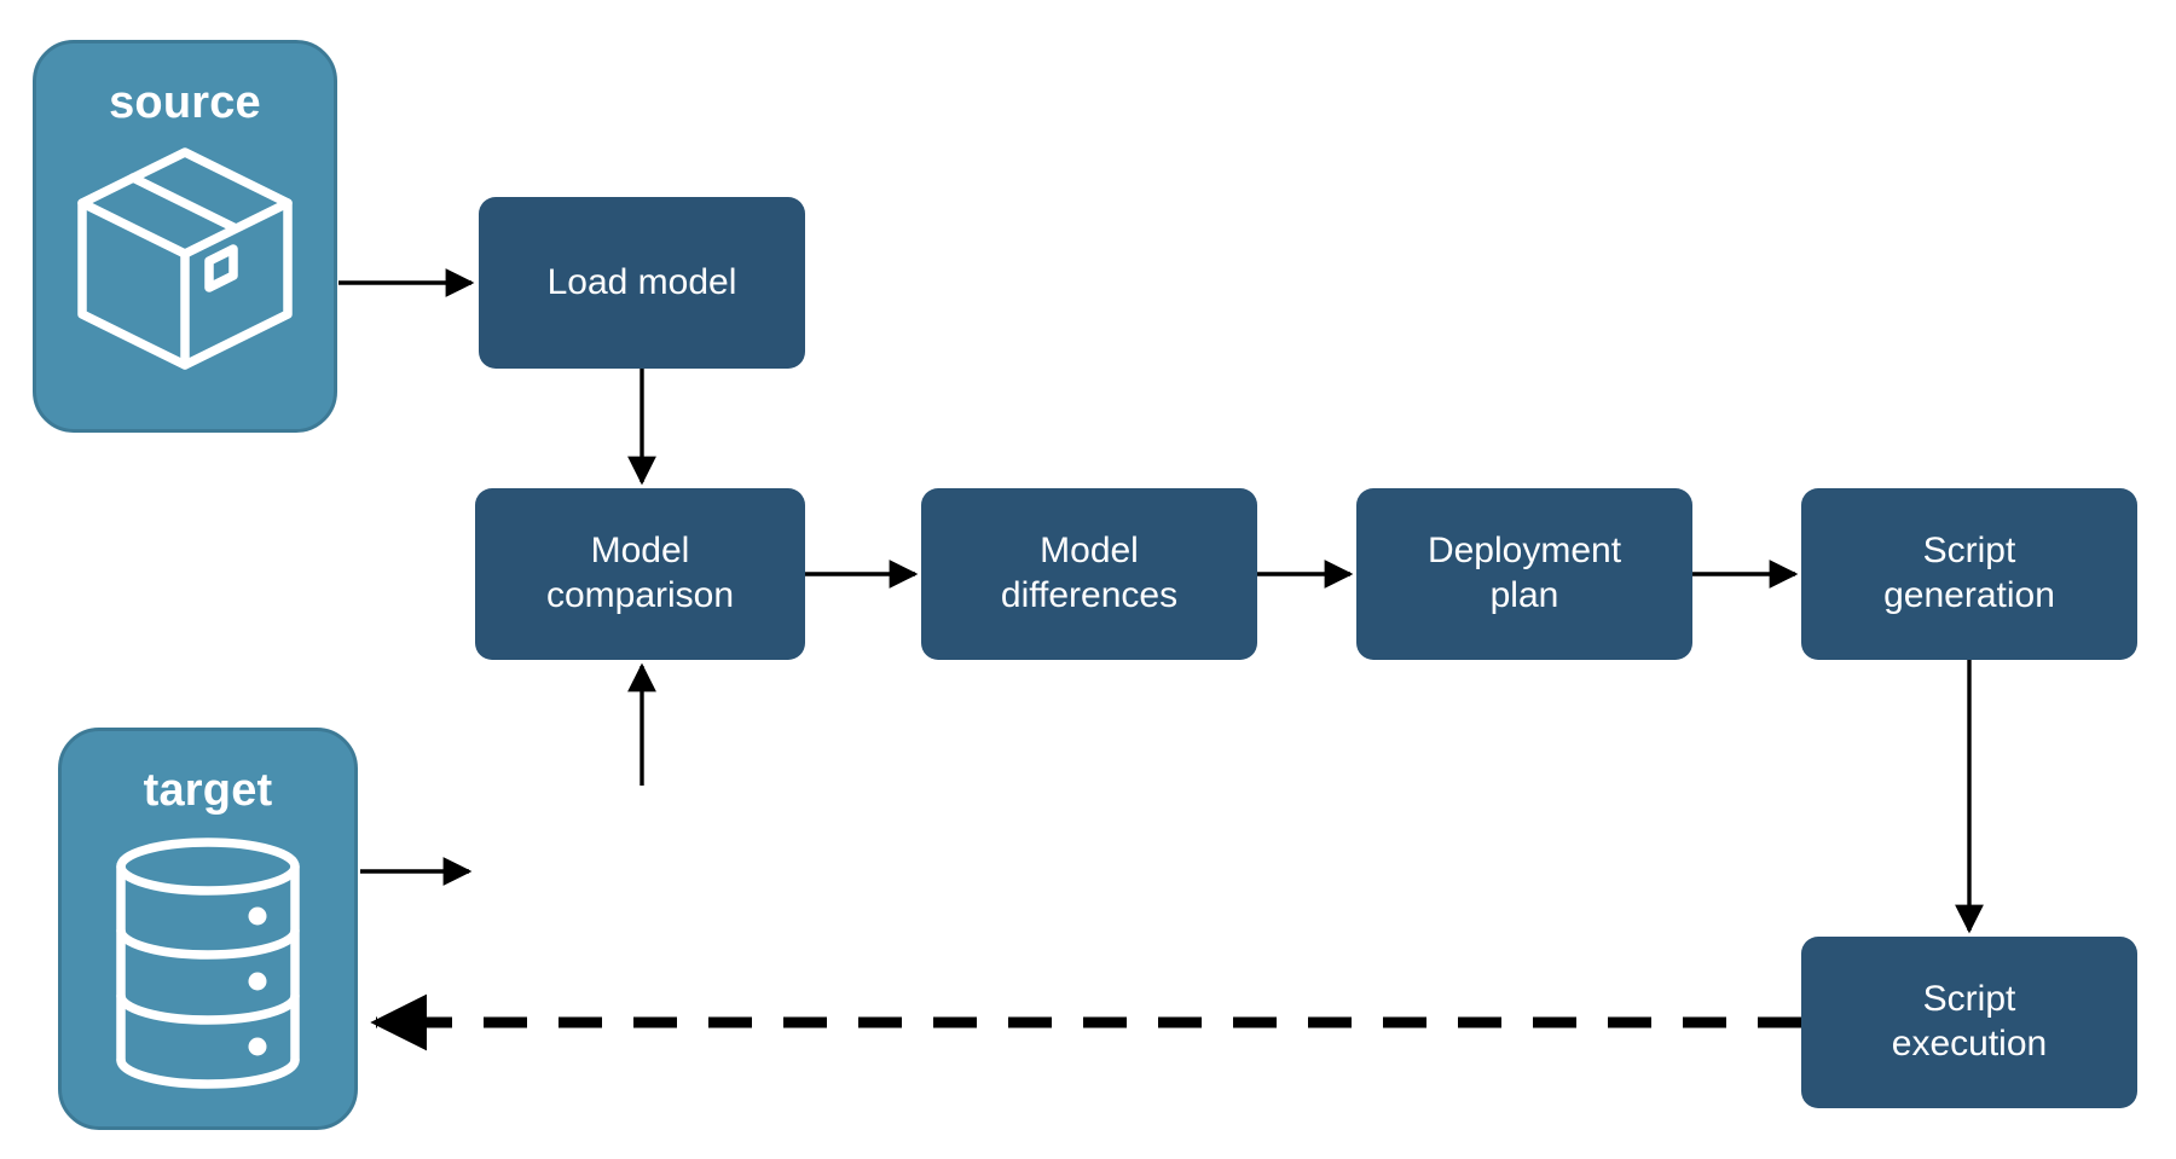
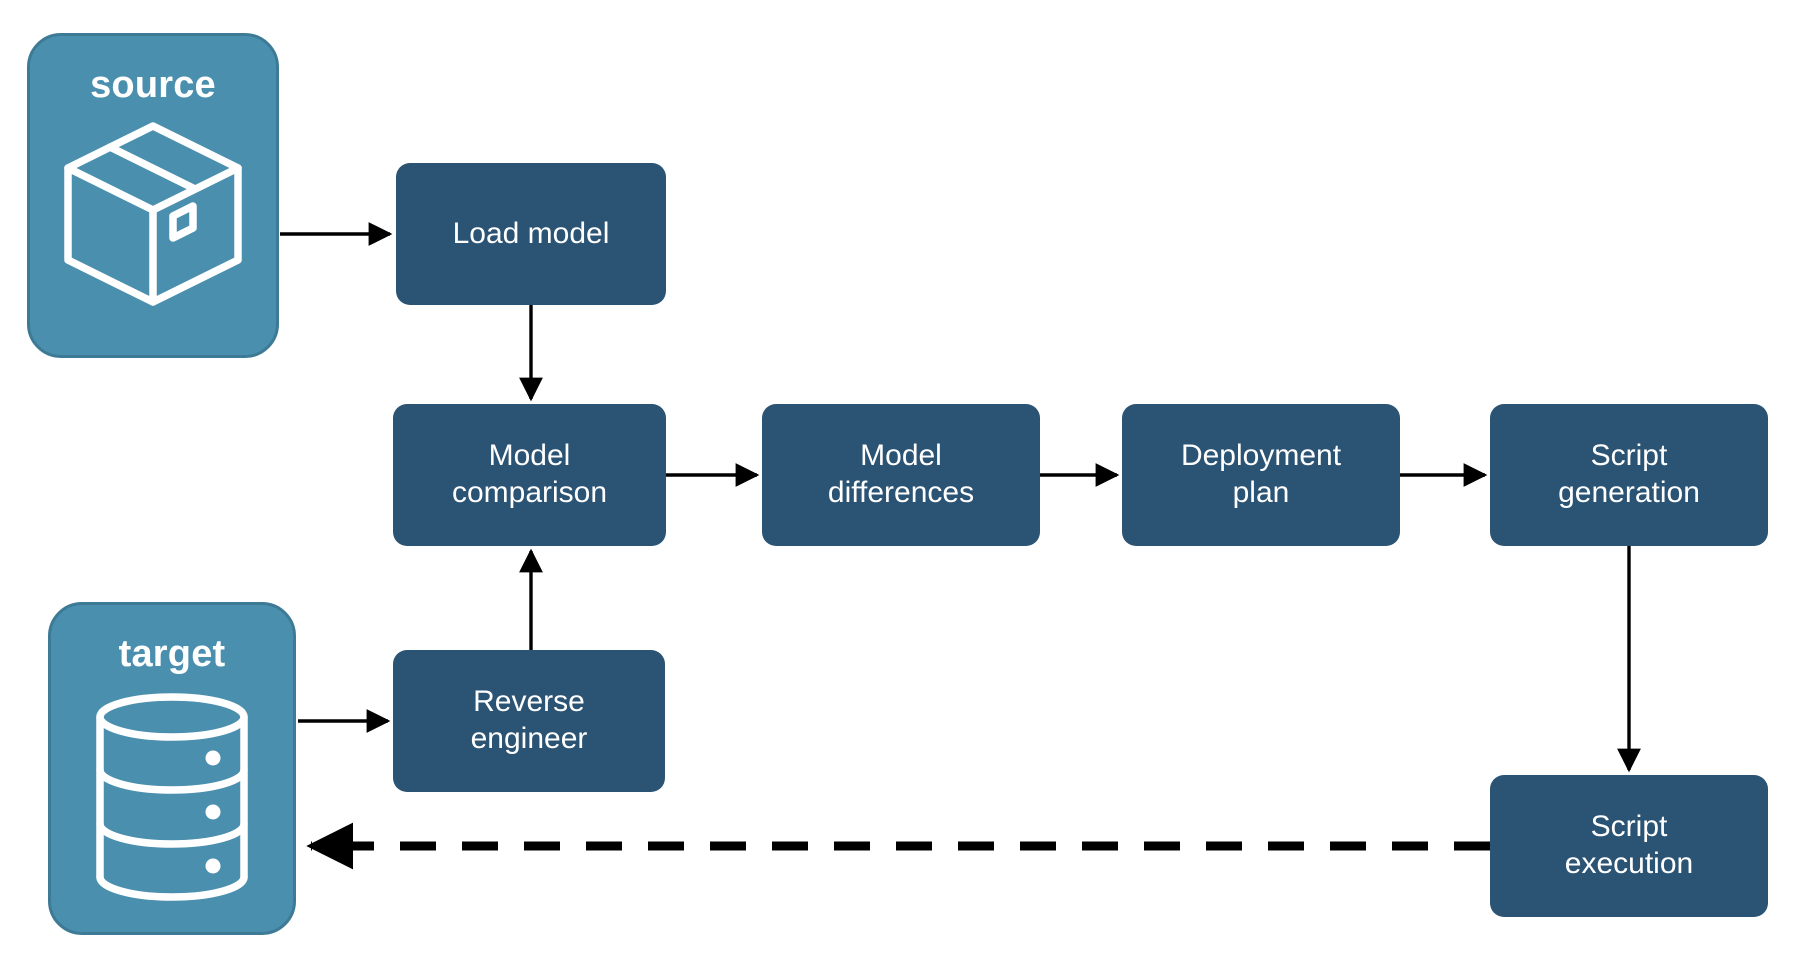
  source
  target
  Load model
  Model
  comparison
  Model
  differences
  Deployment
  plan
  Script
  generation
+ Reverse
+ engineer
  Script
  execution
